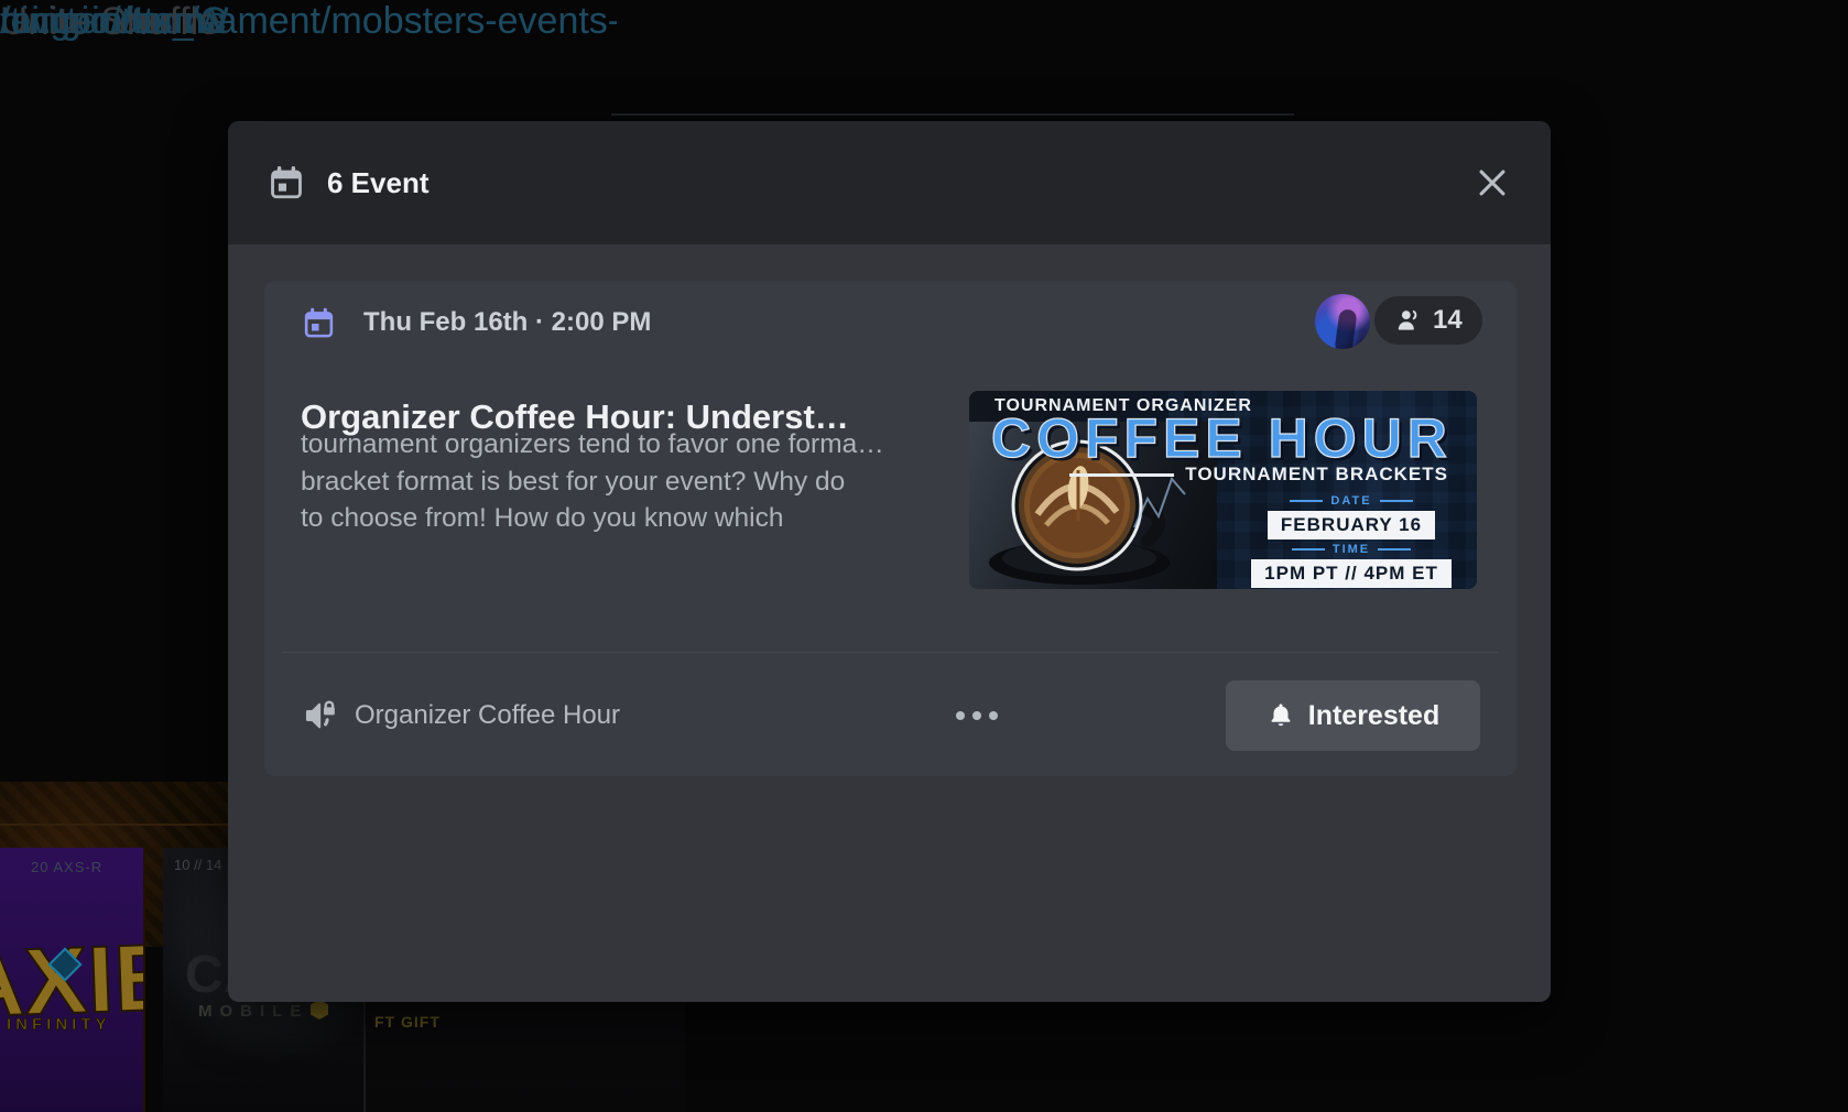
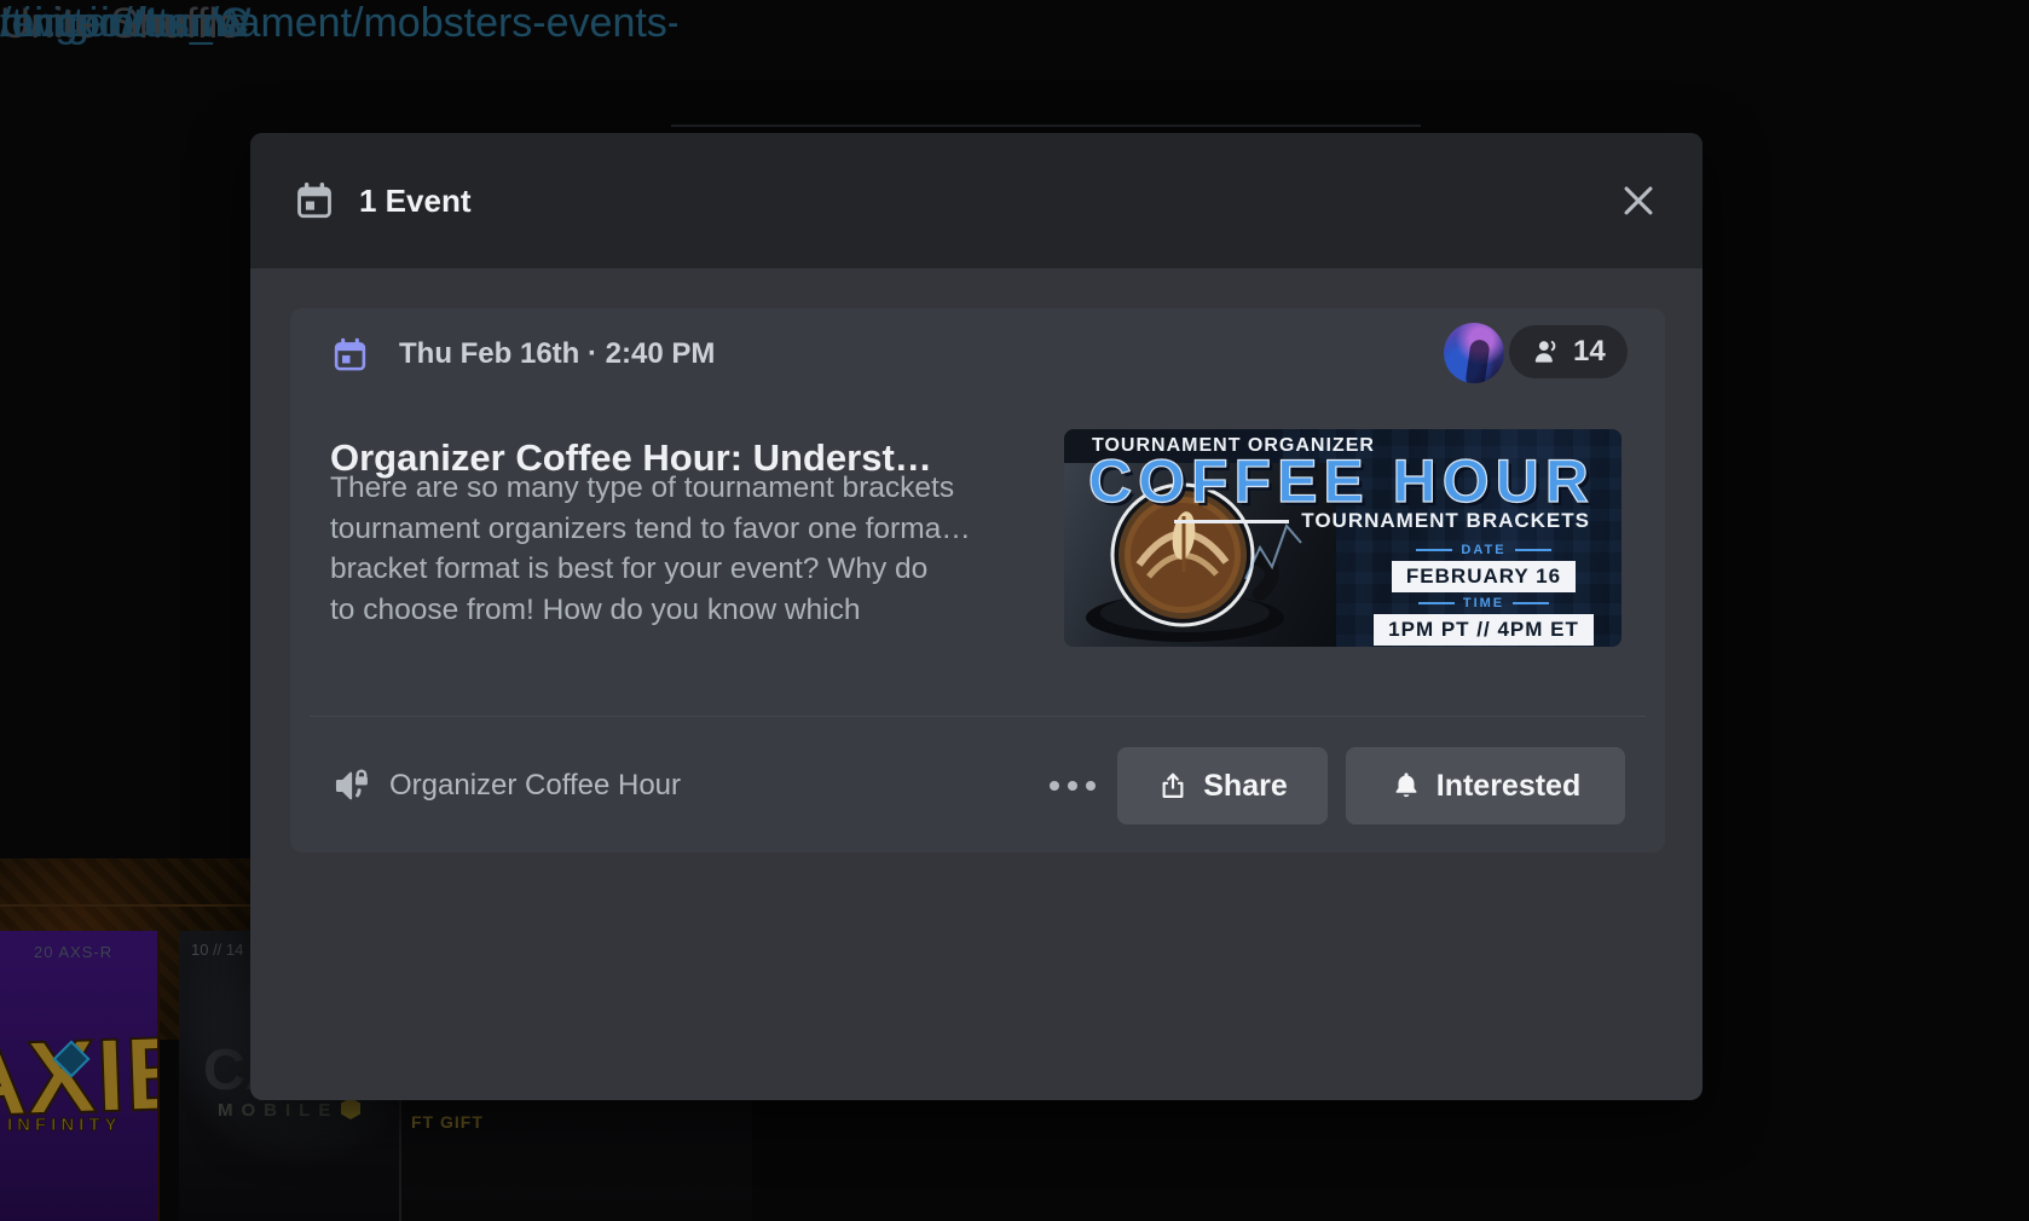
  ming.io/tournament/mobsters-events-
  /twitter.com/C
  ming.io/tourna
  Unite Shuffle
  ter.com/Its_W
  ning.io/tourna
  20 AXS-R
  INFINITY
  10 // 14
  MOBILE
  FT GIFT
- 6 Event
+ 1 Event
- Thu Feb 16th · 2:00 PM
+ Thu Feb 16th · 2:40 PM
  14
  Organizer Coffee Hour: Underst…
+ There are so many type of tournament brackets
  tournament organizers tend to favor one forma…
  bracket format is best for your event? Why do
  to choose from! How do you know which
  TOURNAMENT ORGANIZER
  COFFEE HOUR
  TOURNAMENT BRACKETS
  DATE
  FEBRUARY 16
  TIME
  1PM PT // 4PM ET
  Organizer Coffee Hour
+ Share
  Interested
